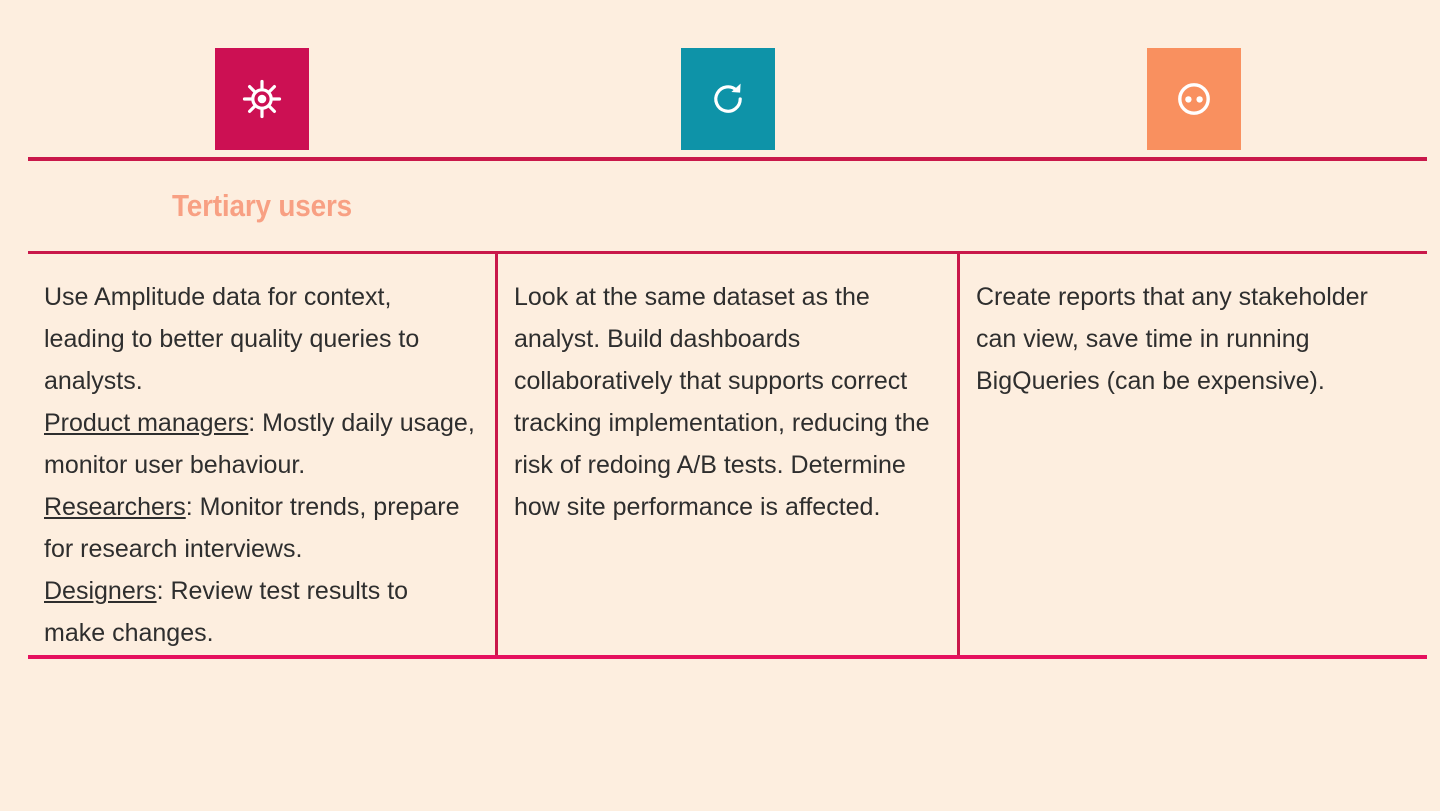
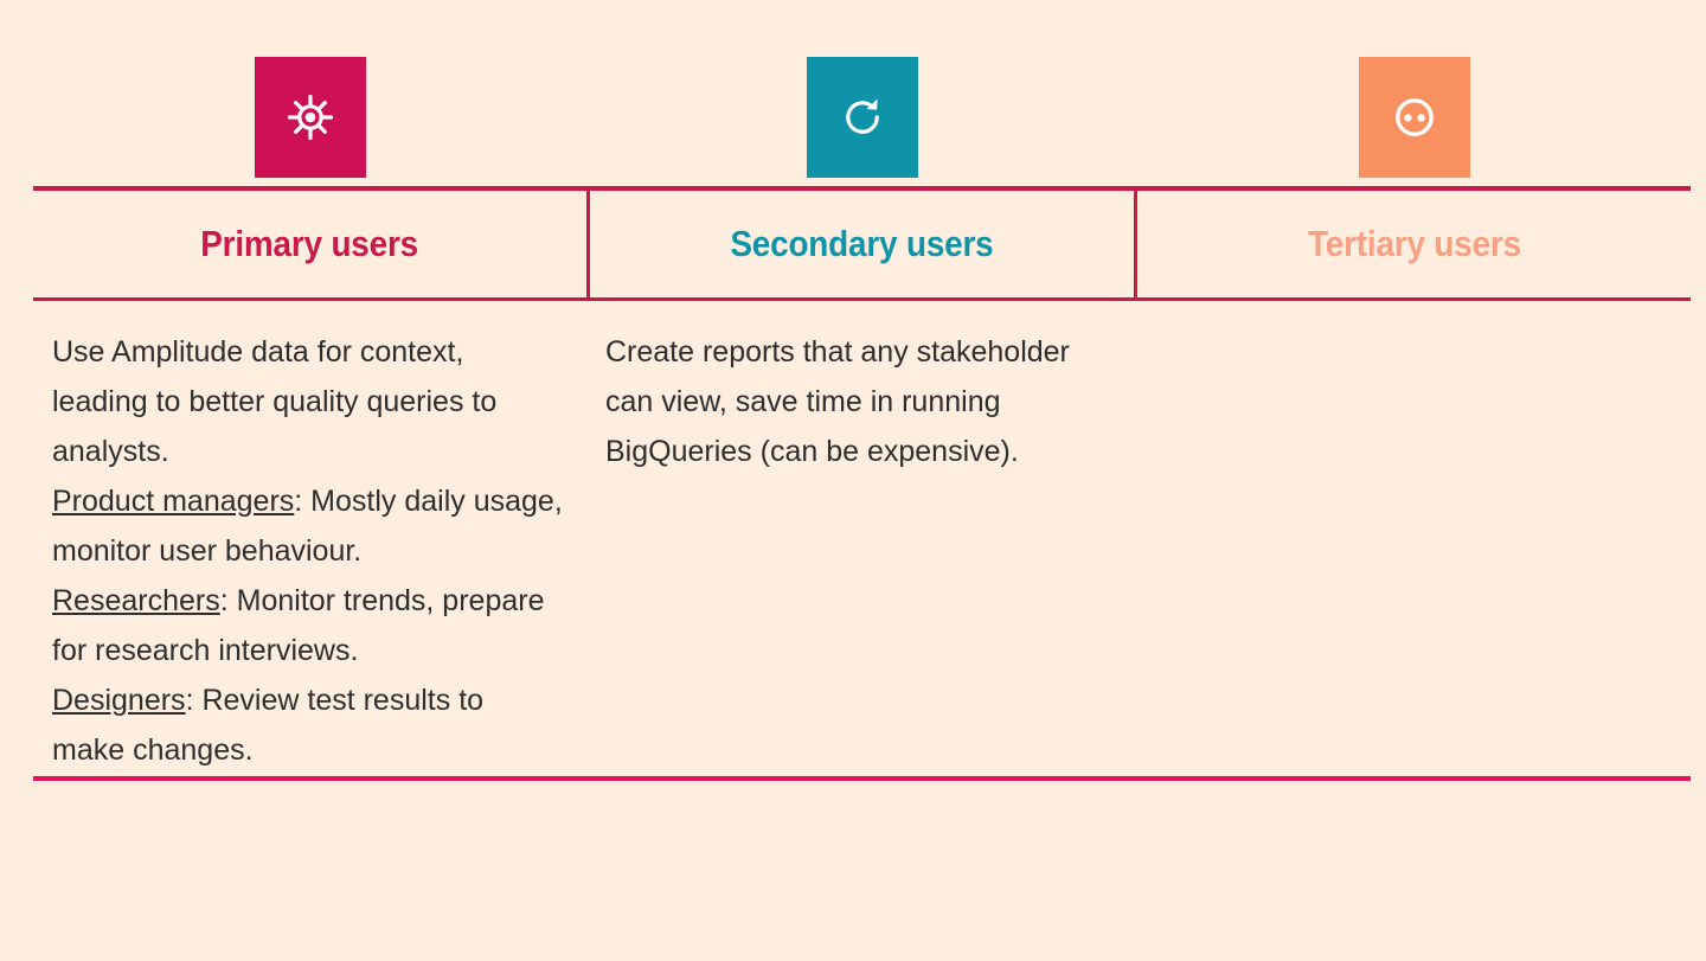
+ Primary users
+ Secondary users
  Tertiary users
  Use Amplitude data for context, leading to better quality queries to analysts.
  Product managers: Mostly daily usage, monitor user behaviour.
  Researchers: Monitor trends, prepare for research interviews.
  Designers: Review test results to make changes.
- Look at the same dataset as the analyst. Build dashboards collaboratively that supports correct tracking implementation, reducing the risk of redoing A/B tests. Determine how site performance is affected.
  Create reports that any stakeholder can view, save time in running BigQueries (can be expensive).
